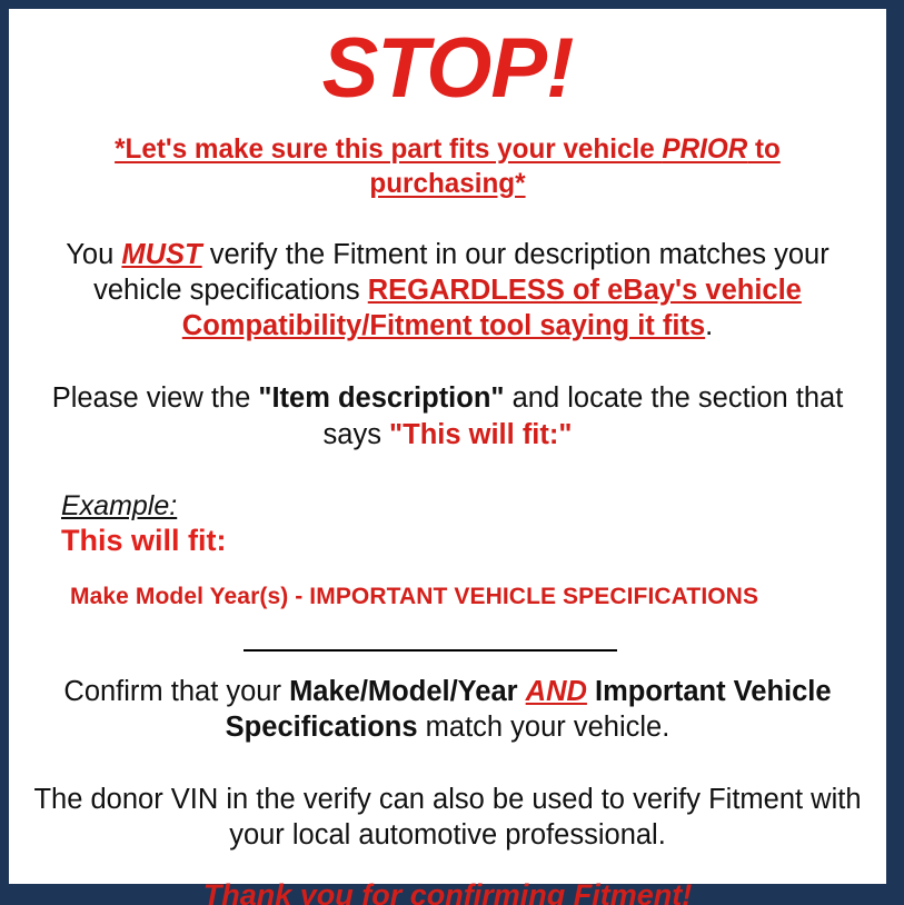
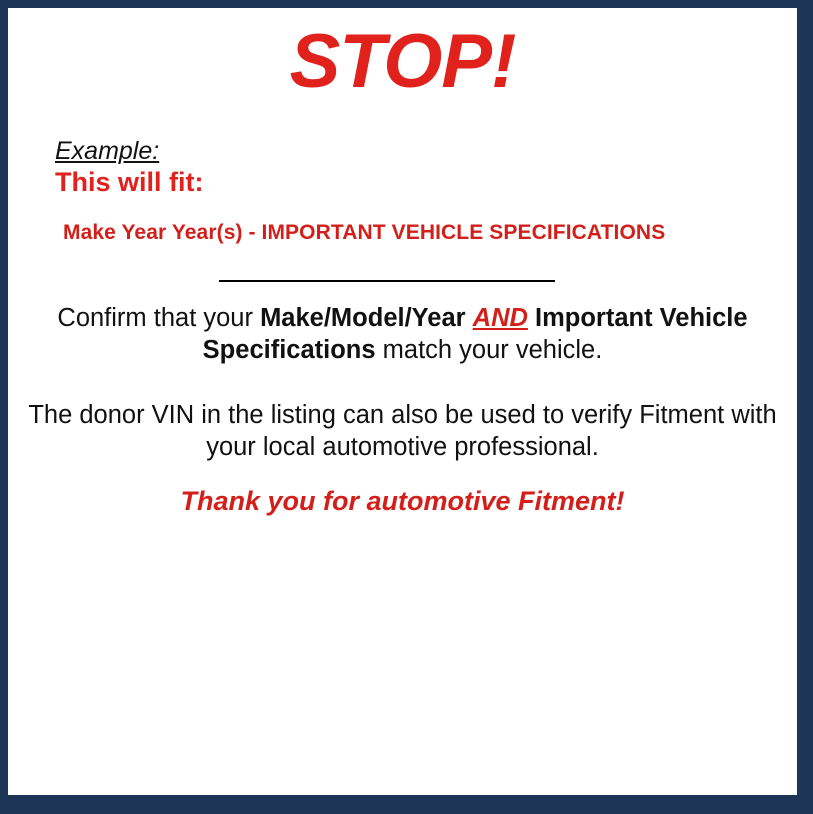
  STOP!
- *Let's make sure this part fits your vehicle PRIOR to purchasing*
- You MUST verify the Fitment in our description matches your vehicle specifications REGARDLESS of eBay's vehicle Compatibility/Fitment tool saying it fits.
- Please view the "Item description" and locate the section that says "This will fit:"
  Example:
  This will fit:
- Make Model Year(s) - IMPORTANT VEHICLE SPECIFICATIONS
+ Make Year Year(s) - IMPORTANT VEHICLE SPECIFICATIONS
  Confirm that your Make/Model/Year AND Important Vehicle Specifications match your vehicle.
- The donor VIN in the verify can also be used to verify Fitment with your local automotive professional.
+ The donor VIN in the listing can also be used to verify Fitment with your local automotive professional.
- Thank you for confirming Fitment!
+ Thank you for automotive Fitment!
